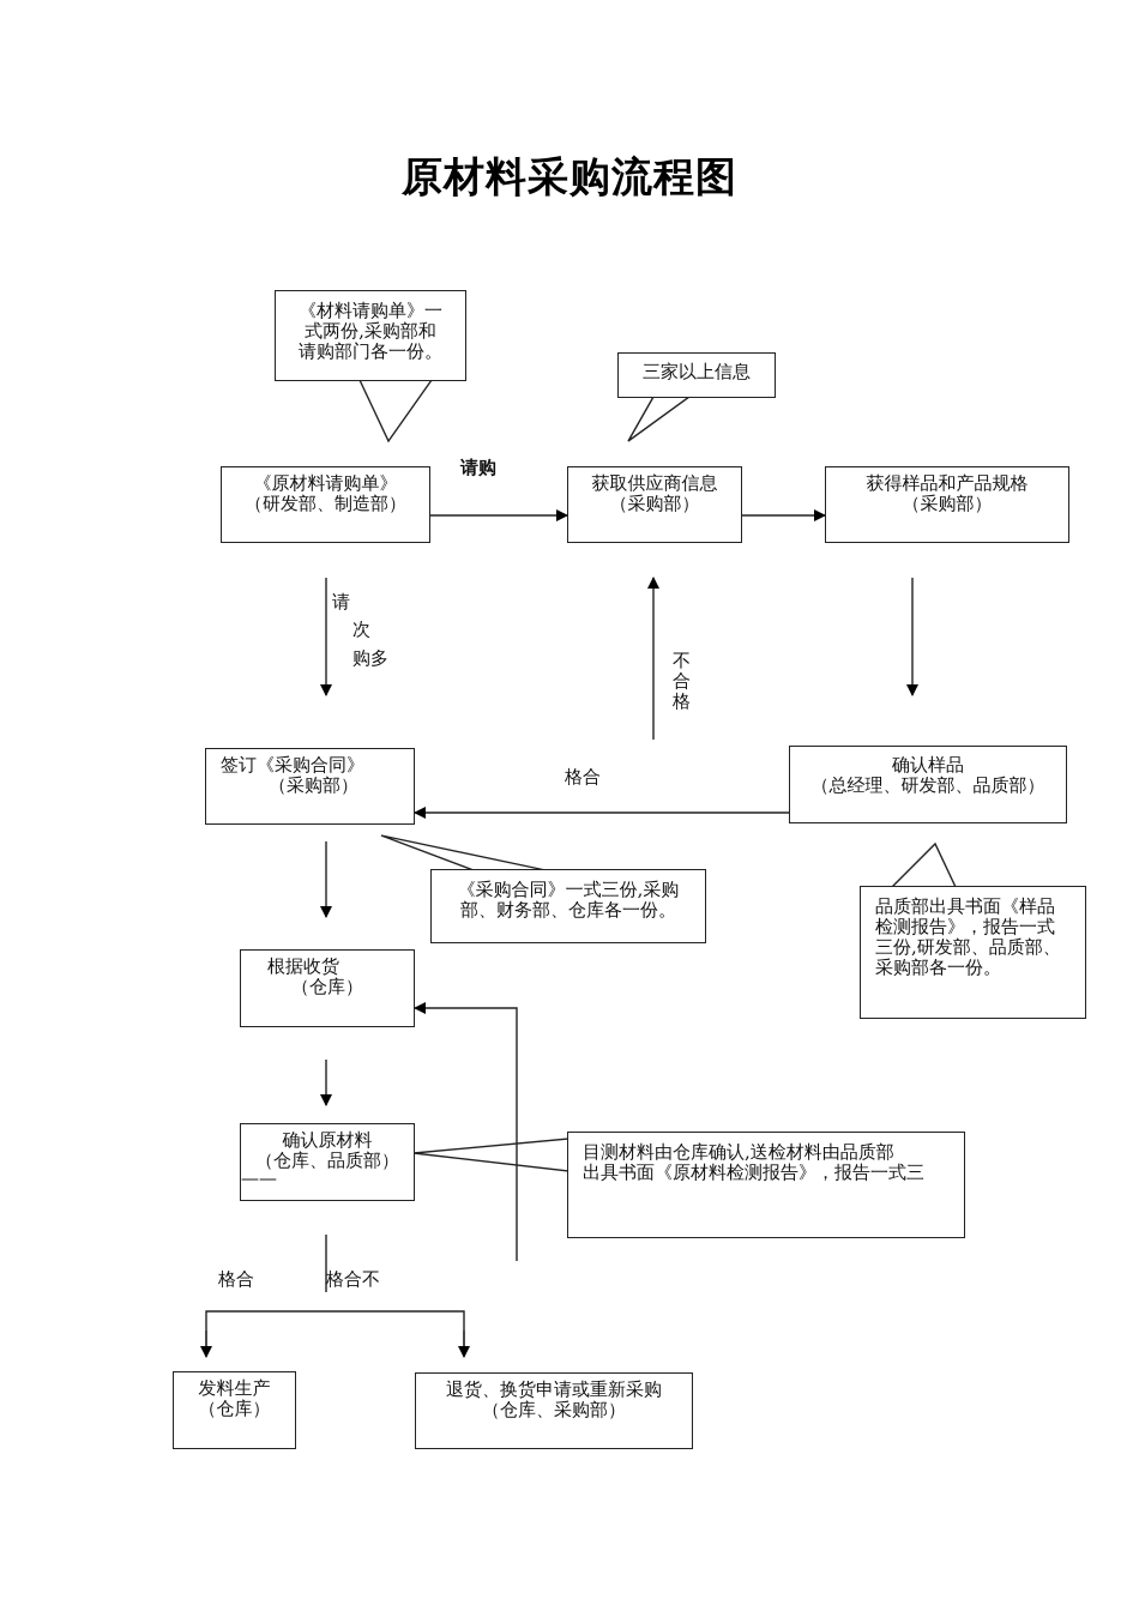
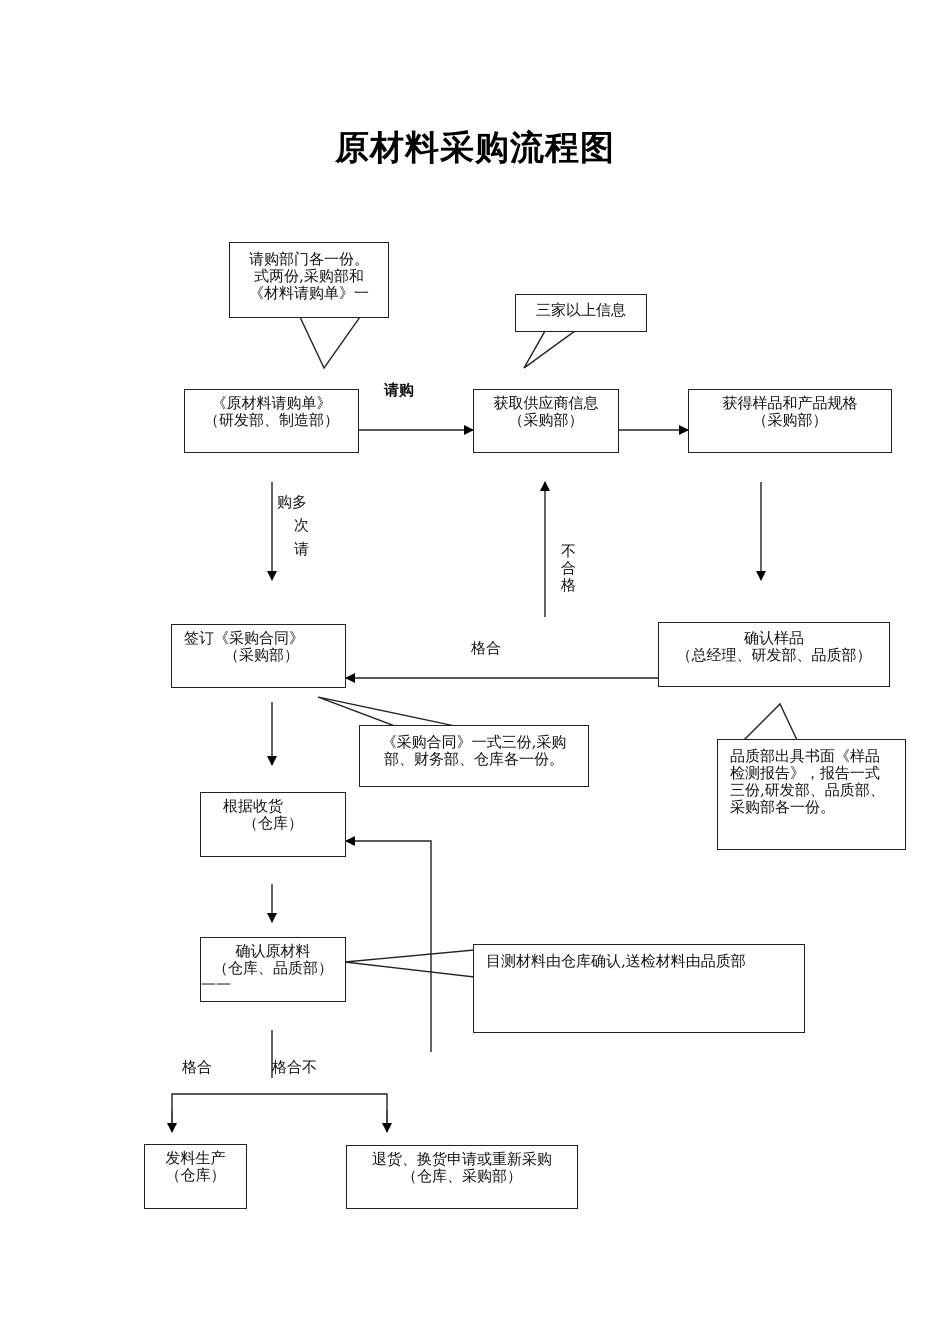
  原材料采购流程图
- 《材料请购单》一
+ 请购部门各一份。
  式两份,采购部和
- 请购部门各一份。
+ 《材料请购单》一
  三家以上信息
  《采购合同》一式三份,采购
  部、财务部、仓库各一份。
  品质部出具书面《样品
  检测报告》，报告一式
  三份,研发部、品质部、
  采购部各一份。
  目测材料由仓库确认,送检材料由品质部
- 出具书面《原材料检测报告》，报告一式三
  《原材料请购单》
  （研发部、制造部）
  获取供应商信息
  （采购部）
  获得样品和产品规格
  （采购部）
  签订《采购合同》
  （采购部）
  确认样品
  （总经理、研发部、品质部）
  根据收货
  （仓库）
  确认原材料
  （仓库、品质部）
  ——
  发料生产
  （仓库）
  退货、换货申请或重新采购
  （仓库、采购部）
  请购
- 请
+ 购多
  次
- 购多
+ 请
  不
  合
  格
  格合
  格合
  格合不
